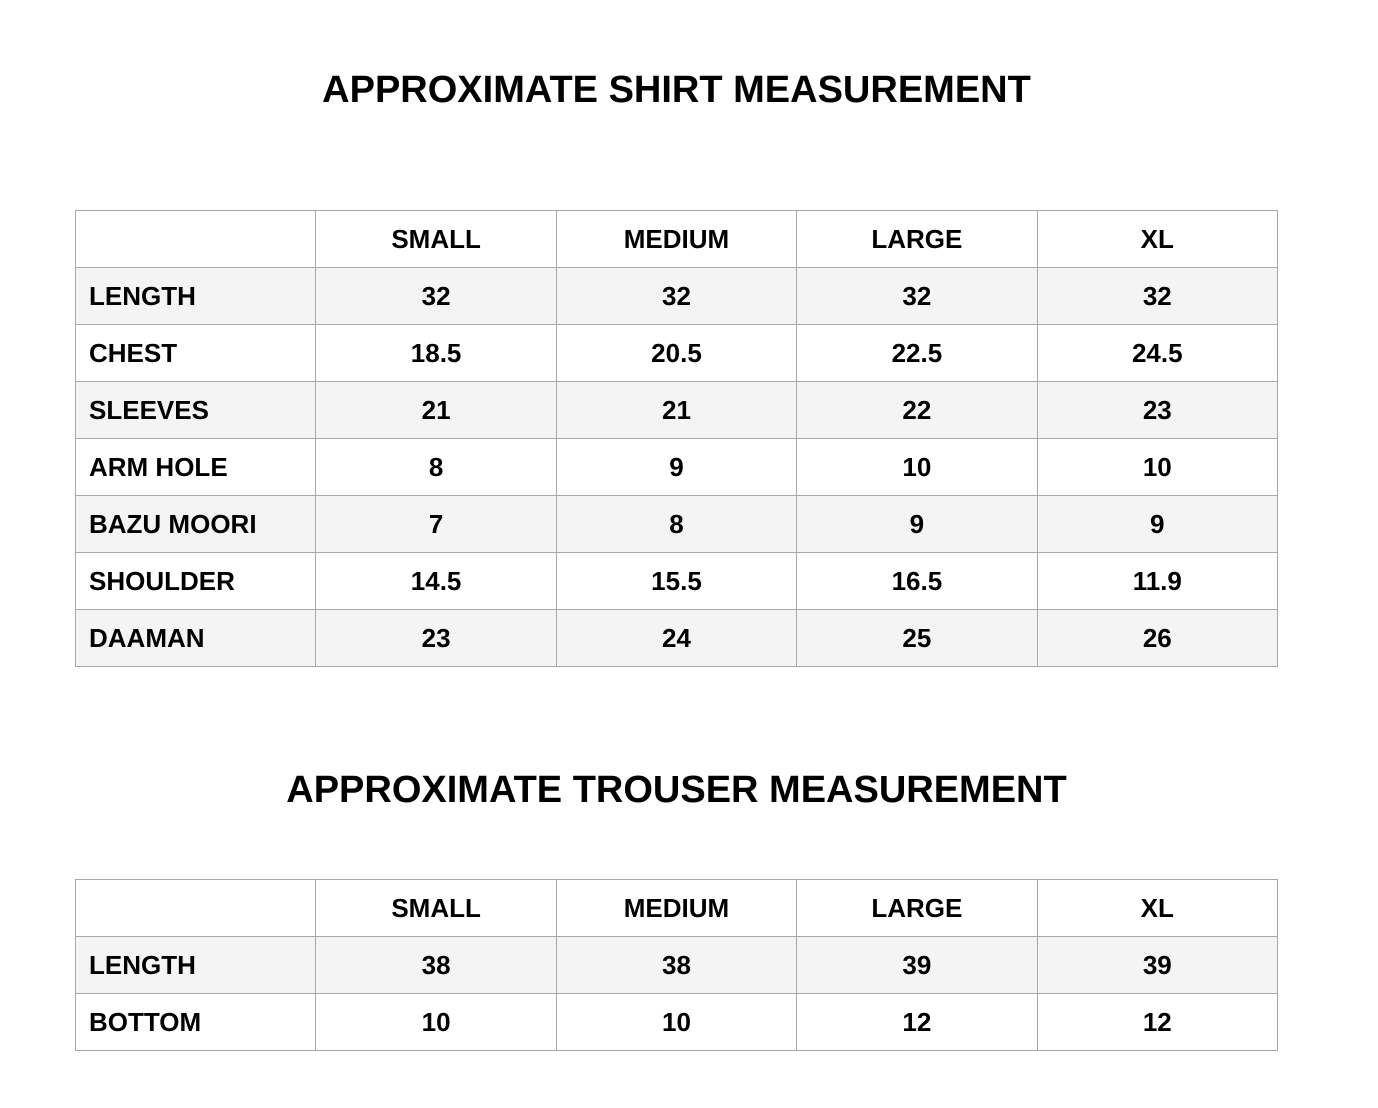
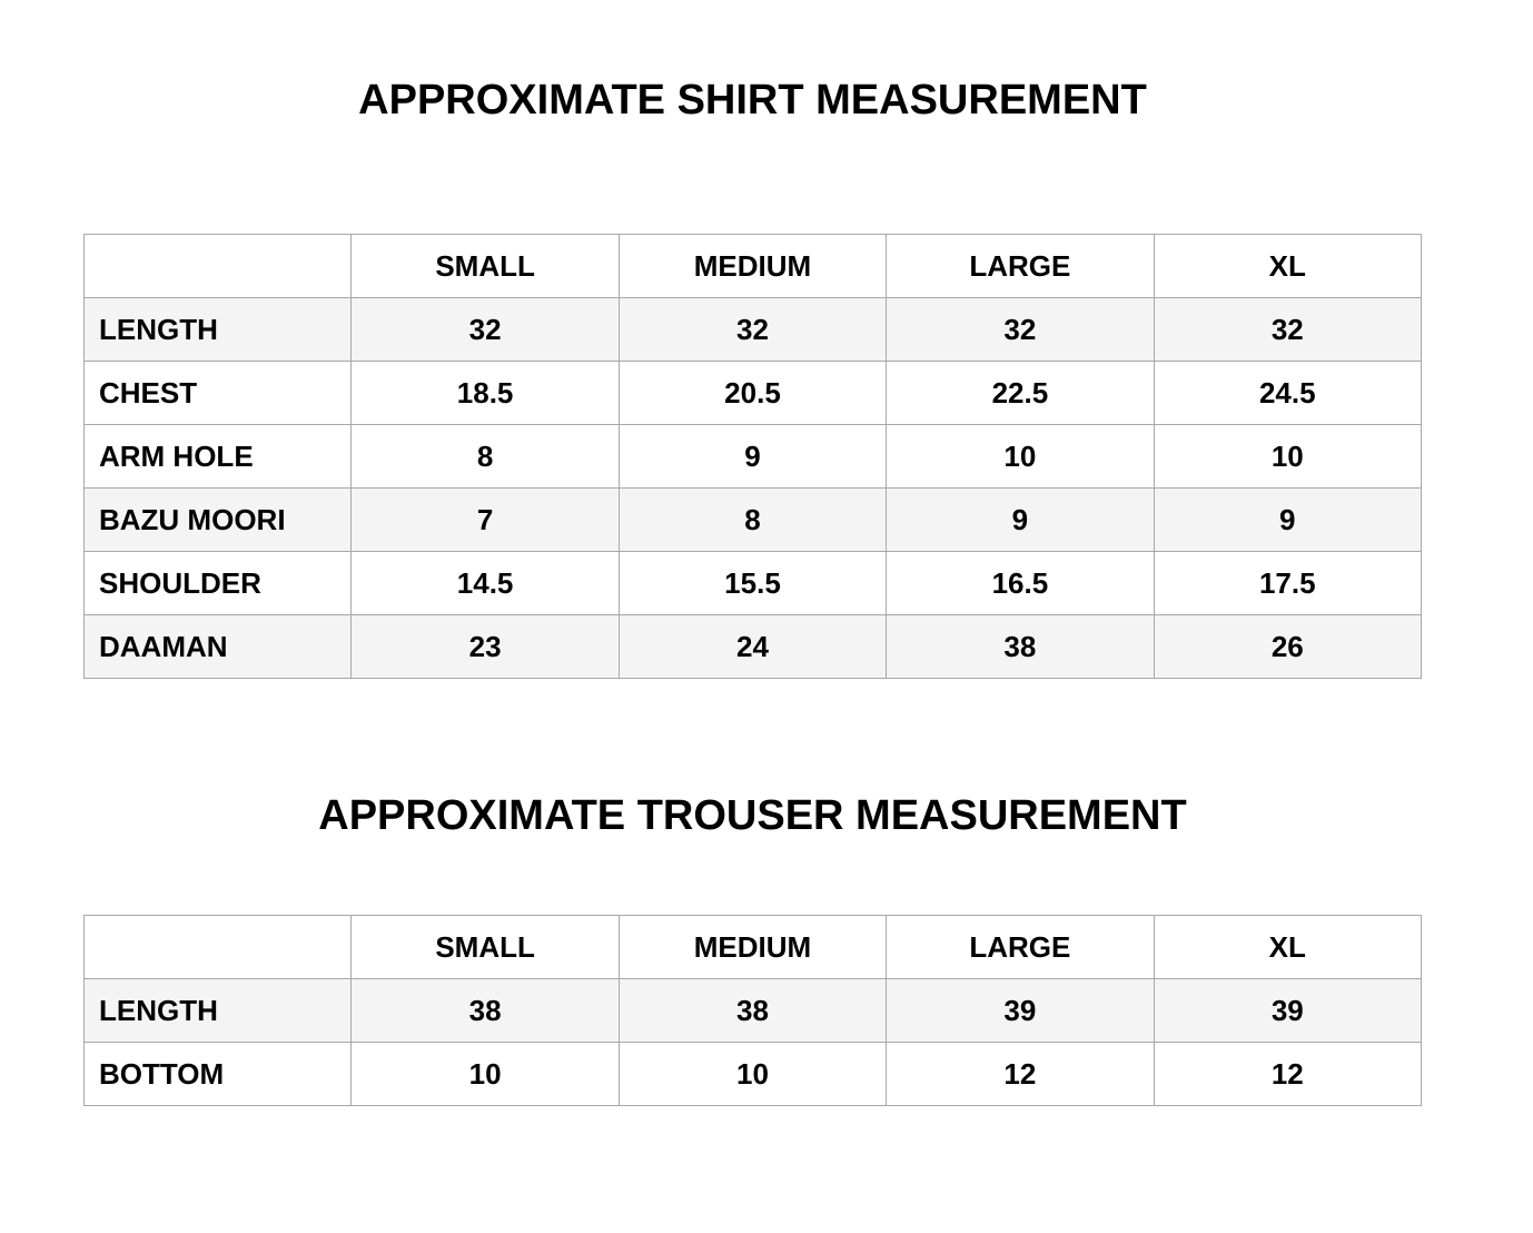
  APPROXIMATE SHIRT MEASUREMENT
  	SMALL	MEDIUM	LARGE	XL
  LENGTH	32	32	32	32
  CHEST	18.5	20.5	22.5	24.5
- SLEEVES	21	21	22	23
  ARM HOLE	8	9	10	10
  BAZU MOORI	7	8	9	9
- SHOULDER	14.5	15.5	16.5	11.9
+ SHOULDER	14.5	15.5	16.5	17.5
- DAAMAN	23	24	25	26
+ DAAMAN	23	24	38	26
  APPROXIMATE TROUSER MEASUREMENT
  	SMALL	MEDIUM	LARGE	XL
  LENGTH	38	38	39	39
  BOTTOM	10	10	12	12
